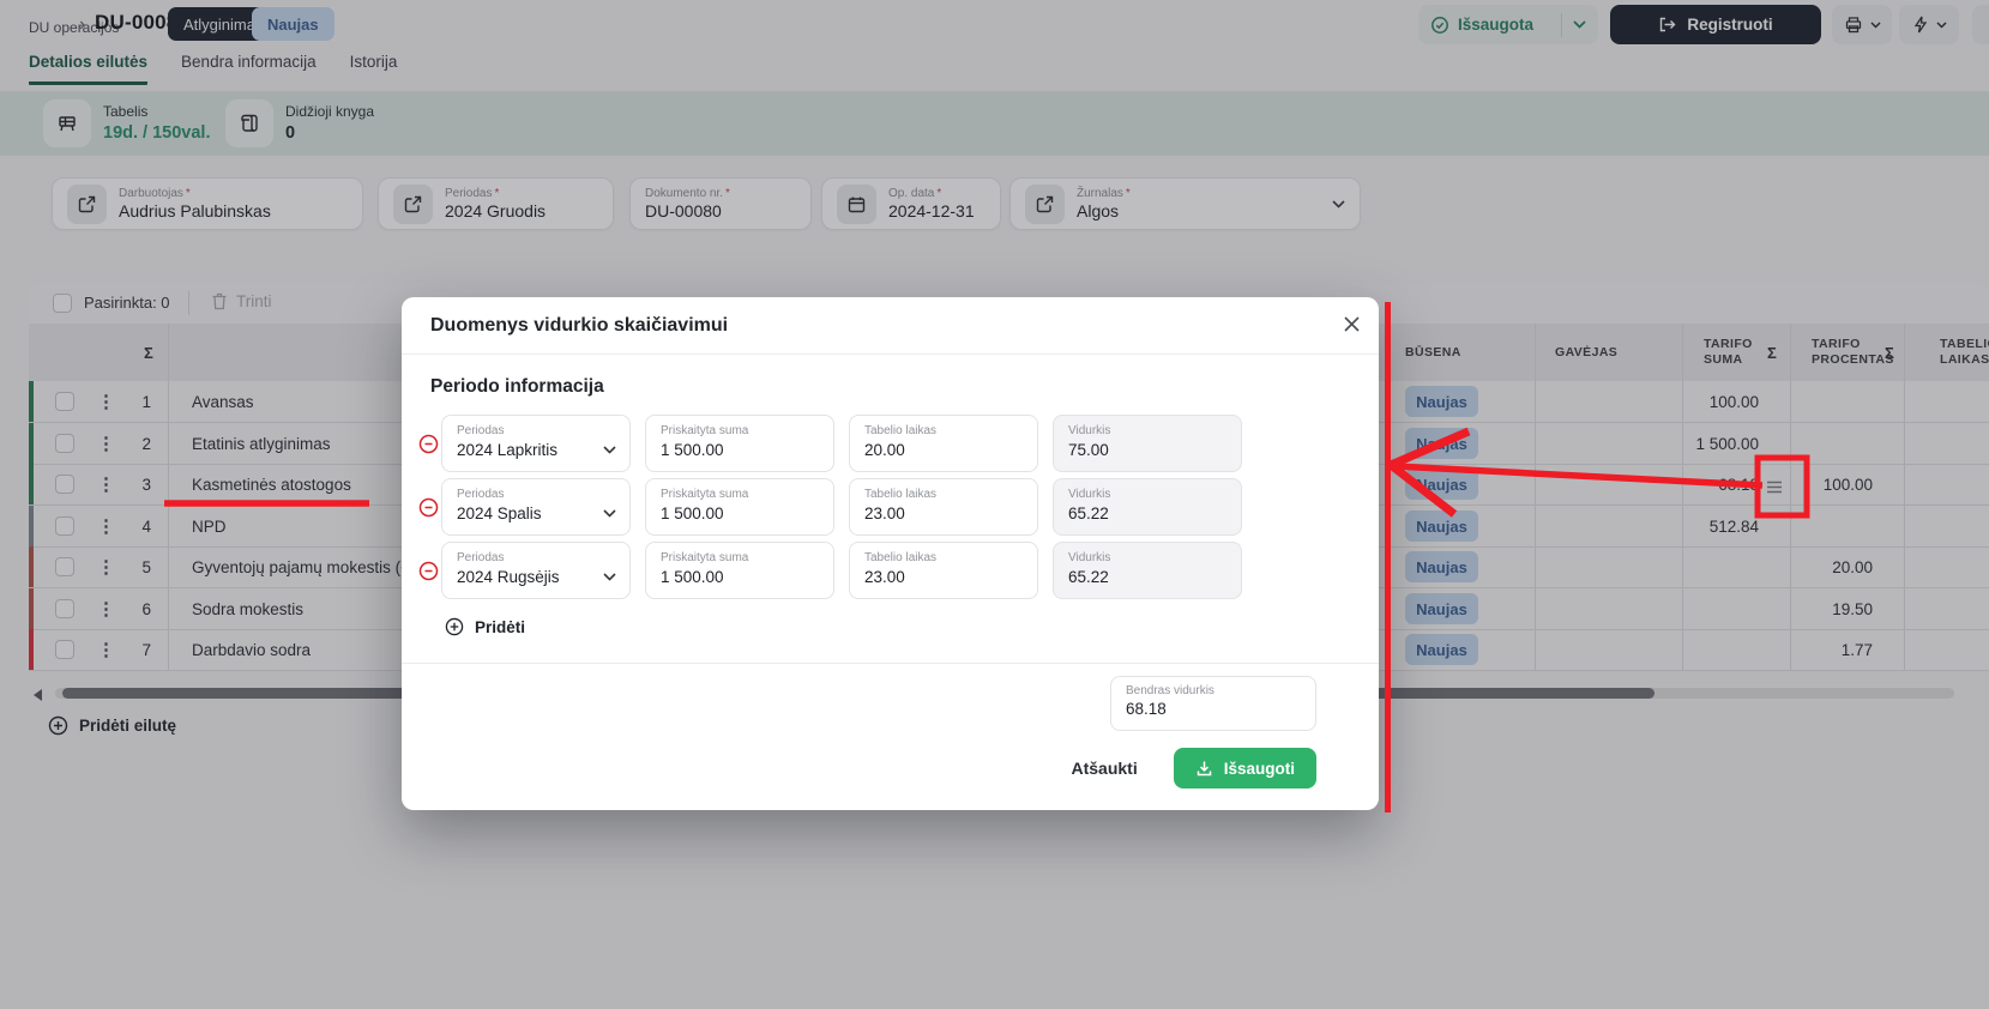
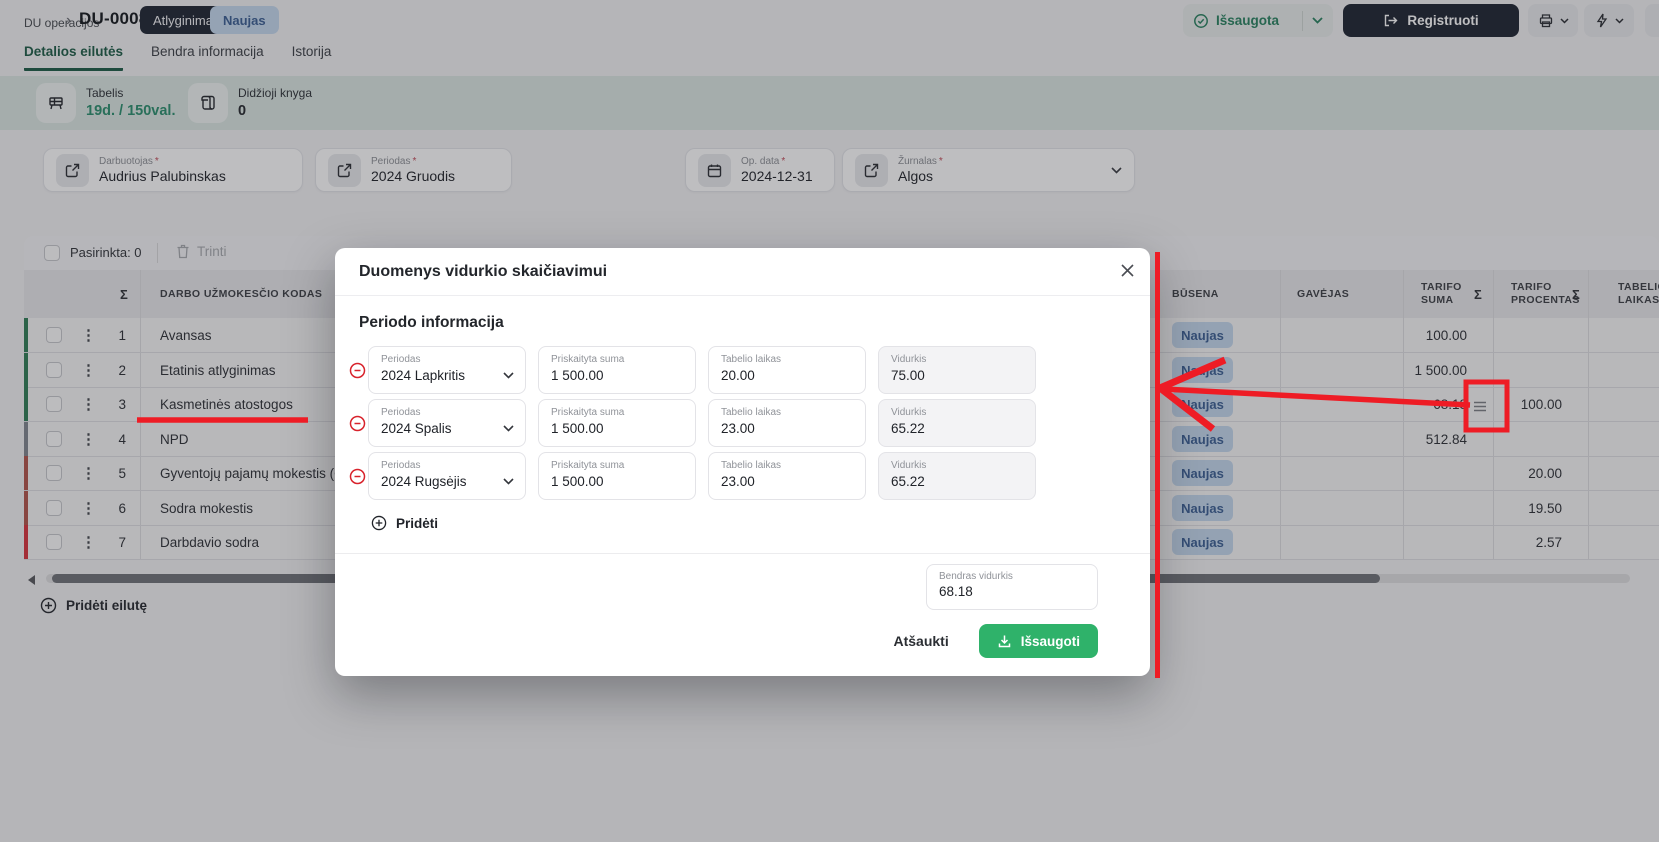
  DU operacijos
  ›
  DU-000
  Atlyginim
  Naujas
  Išsaugota
  Registruoti
  Detalios eilutės
  Bendra informacija
  Istorija
  Tabelis
  19d. / 150val.
  Didžioji knyga
  0
  Darbuotojas *
  Audrius Palubinskas
  Periodas *
  2024 Gruodis
- Dokumento nr. *
- DU-00080
  Op. data *
  2024-12-31
  Žurnalas *
  Algos
  Pasirinkta: 0
  Trinti
  Σ
+ DARBO UŽMOKESČIO KODAS
  BŪSENA
  GAVĖJAS
  TARIFO SUMA
  Σ
  TARIFO PROCENTA
  Σ
  TABELI LAIKAS
  ⋮
  1
  Avansas
  Naujas
  100.00
  ⋮
  2
  Etatinis atlyginimas
  1 500.00
  ⋮
  3
  Kasmetinės atostogos
  aujas
  100.00
  ⋮
  4
  NPD
  Naujas
  512.84
  ⋮
  5
  Gyventojų pajamų mokestis (
  Naujas
  20.00
  ⋮
  6
  Sodra mokestis
  Naujas
  19.50
  ⋮
  7
  Darbdavio sodra
  Naujas
- 1.77
+ 2.57
  Pridėti eilutę
  Duomenys vidurkio skaičiavimui
  Periodo informacija
  Periodas
  2024 Lapkritis
  Priskaityta suma
  1 500.00
  Tabelio laikas
  20.00
  Vidurkis
  75.00
  Periodas
  2024 Spalis
  Priskaityta suma
  1 500.00
  Tabelio laikas
  23.00
  Vidurkis
  65.22
  Periodas
  2024 Rugsėjis
  Priskaityta suma
  1 500.00
  Tabelio laikas
  23.00
  Vidurkis
  65.22
  Pridėti
  Bendras vidurkis
  68.18
  Atšaukti
  Išsaugoti
